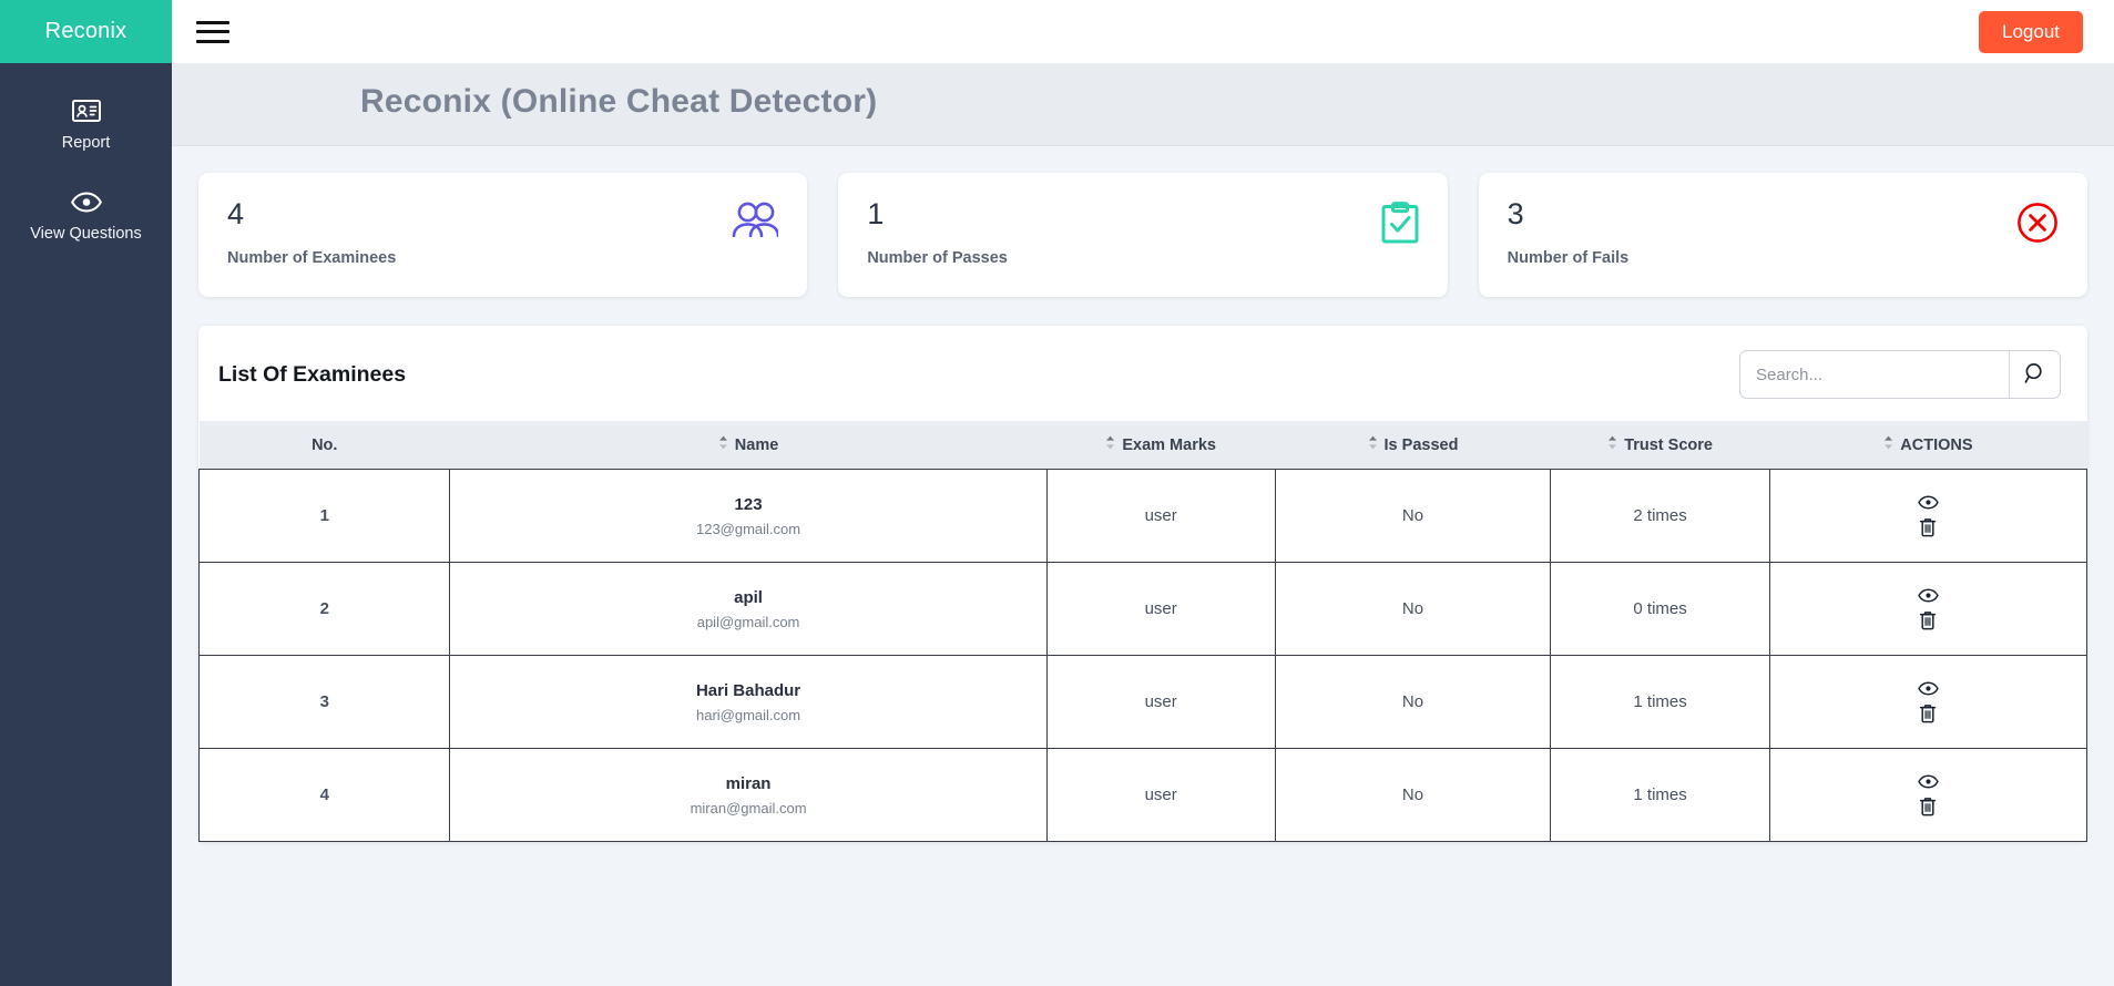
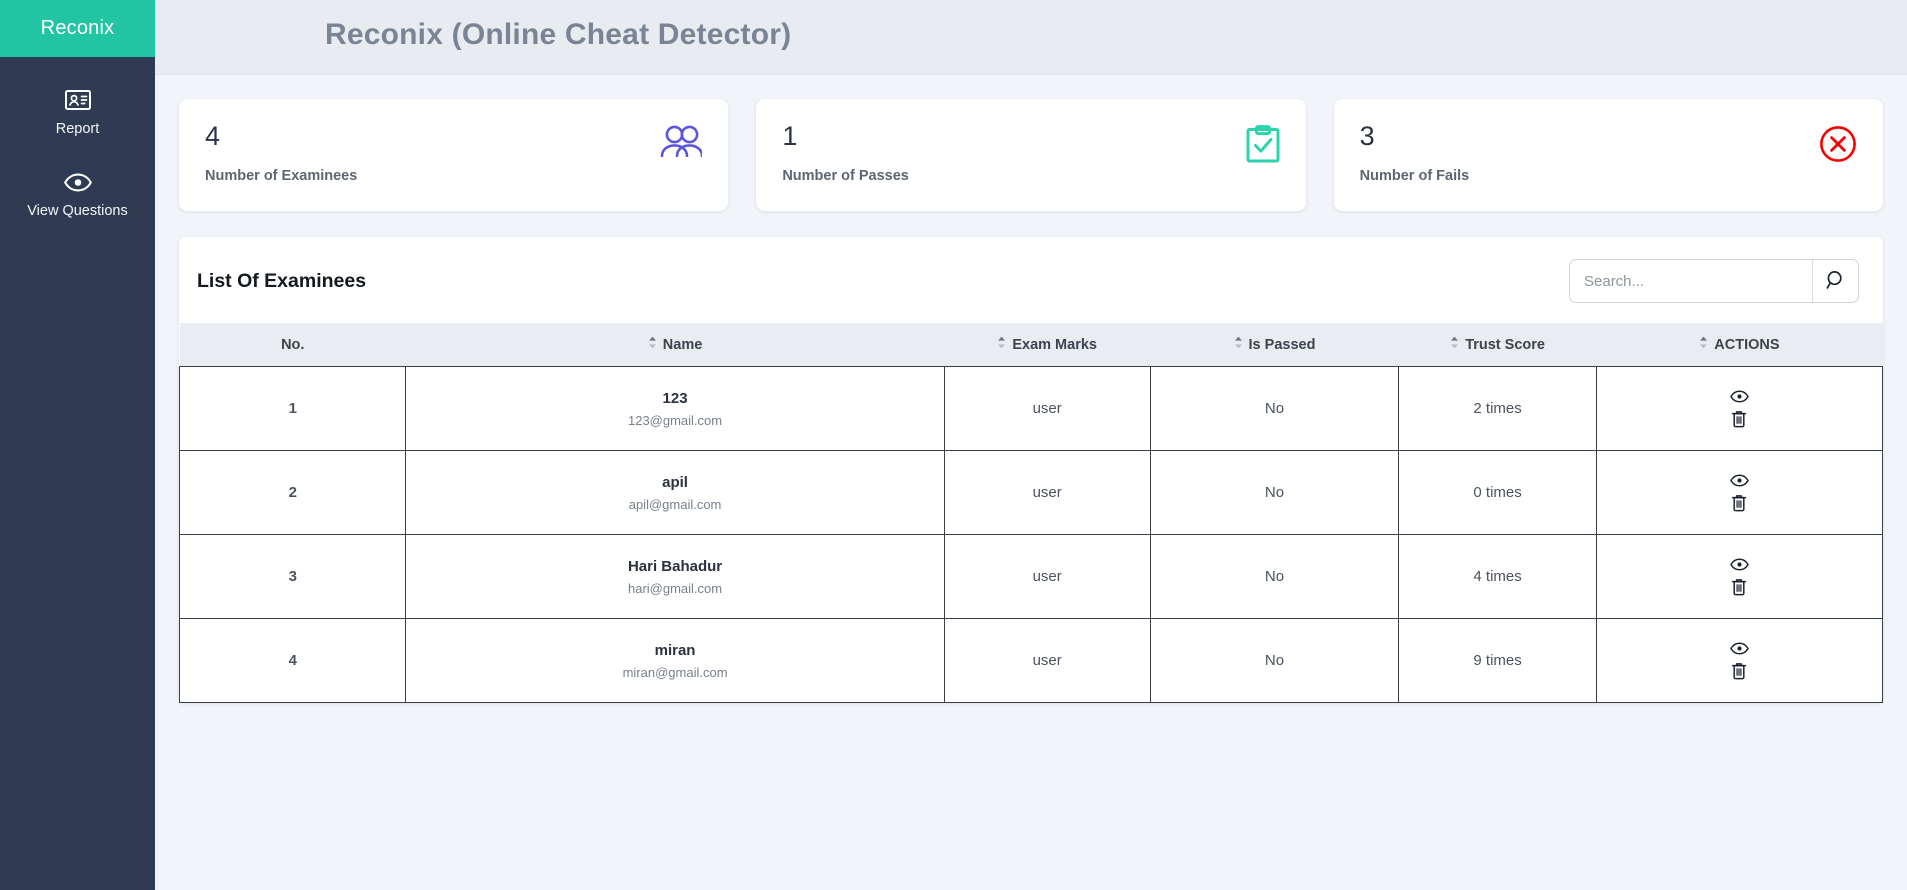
  Reconix
  Report
  View Questions
- Logout
  Reconix (Online Cheat Detector)
  4
  Number of Examinees
  1
  Number of Passes
  3
  Number of Fails
  List Of Examinees
  Search...
  No.	Name	Exam Marks	Is Passed	Trust Score	ACTIONS
  1	123 123@gmail.com	user	No	2 times
  2	apil apil@gmail.com	user	No	0 times
- 3	Hari Bahadur hari@gmail.com	user	No	1 times
+ 3	Hari Bahadur hari@gmail.com	user	No	4 times
- 4	miran miran@gmail.com	user	No	1 times
+ 4	miran miran@gmail.com	user	No	9 times
